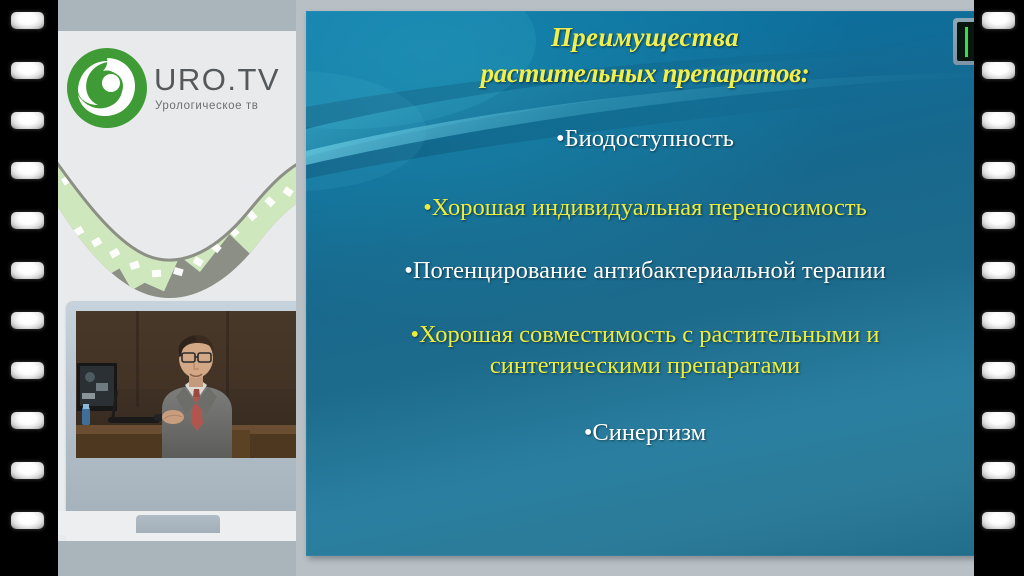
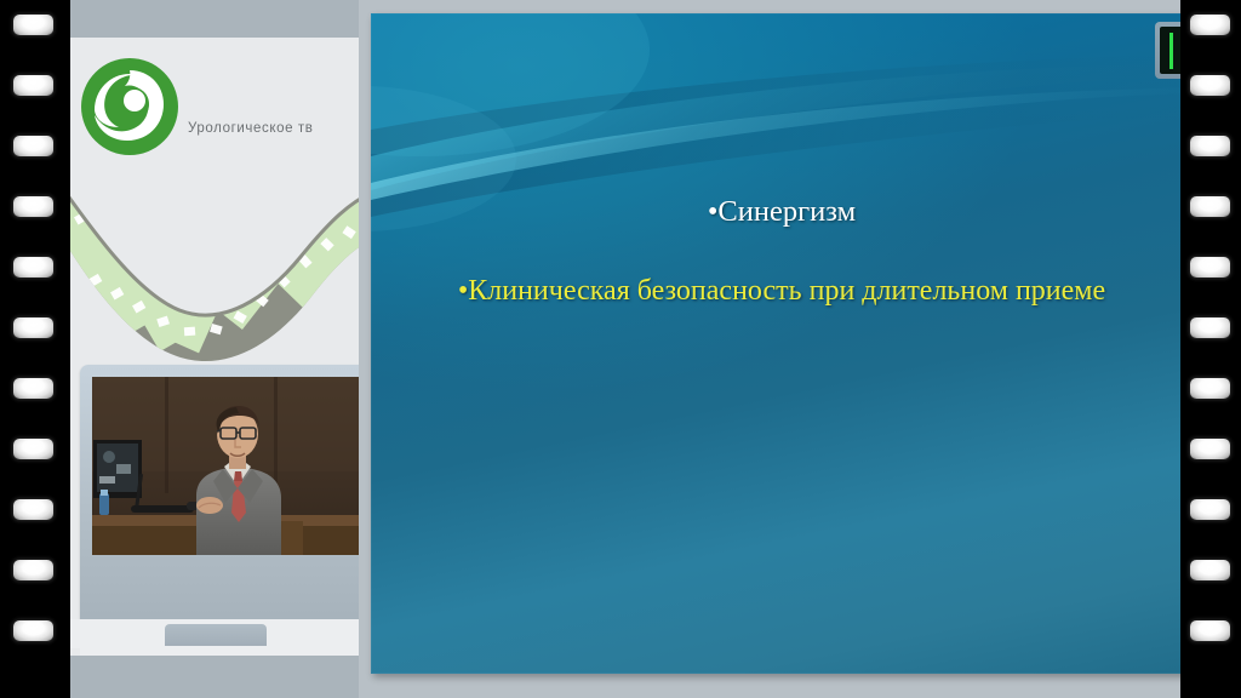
- URO.TV
  Урологическое тв
- Преимущества
- растительных препаратов:
- •Биодоступность
- •Хорошая индивидуальная переносимость
- •Потенцирование антибактериальной терапии
- •Хорошая совместимость с растительными и
- синтетическими препаратами
  •Синергизм
+ •Клиническая безопасность при длительном приеме
